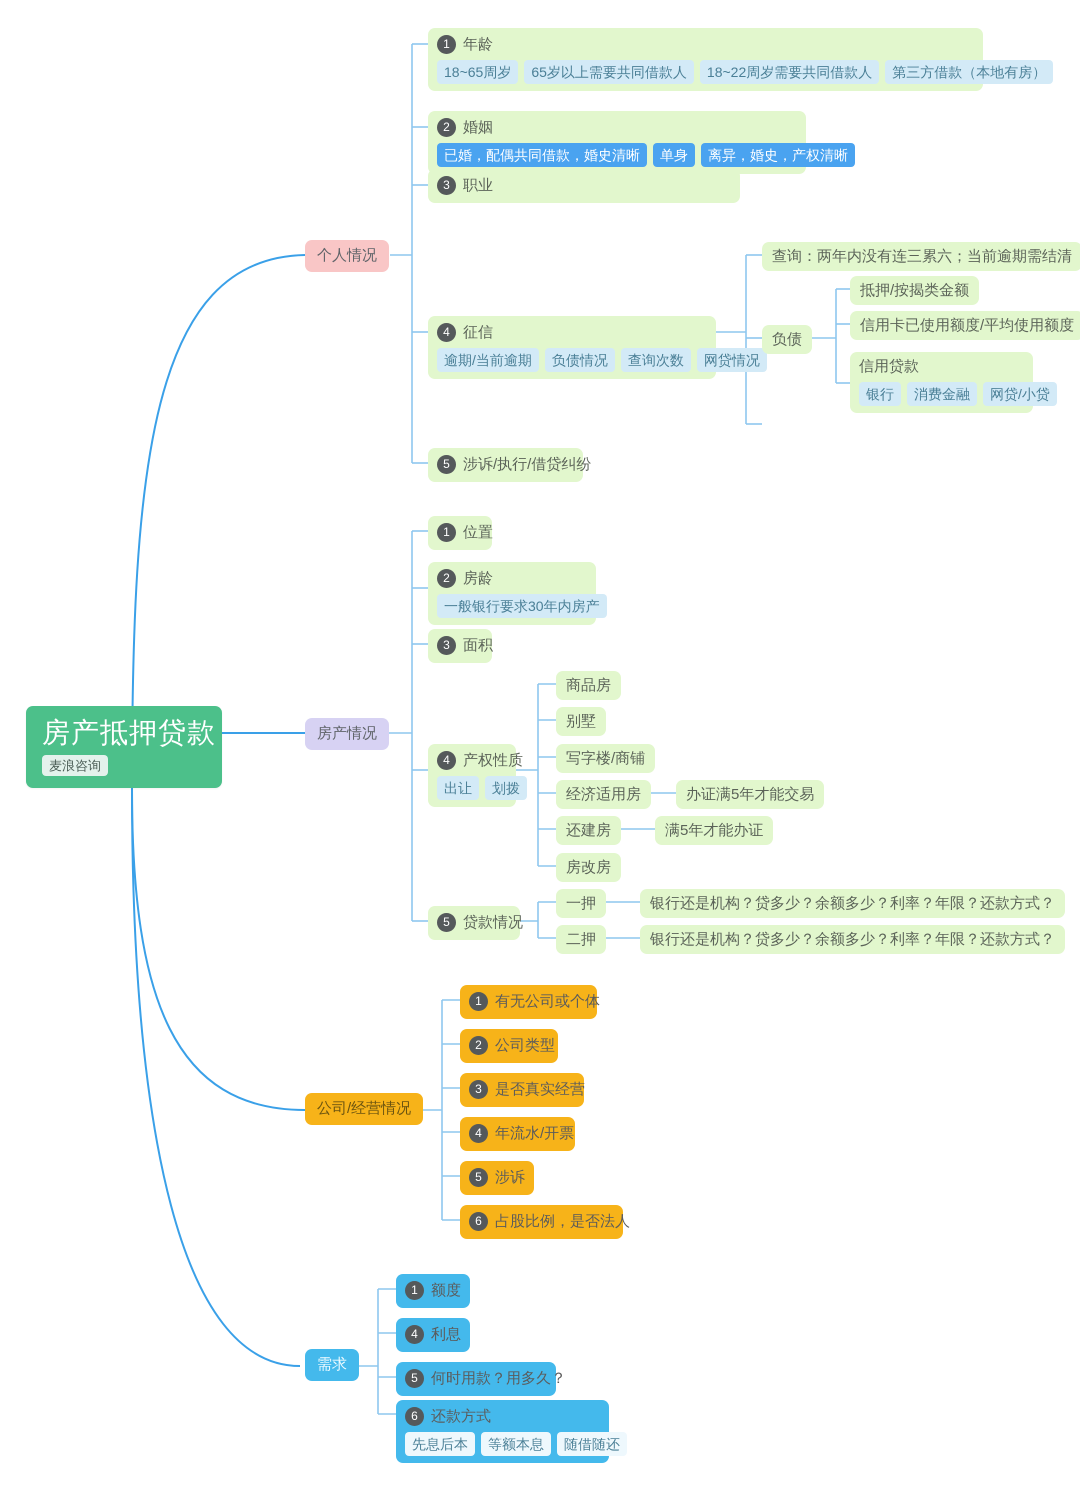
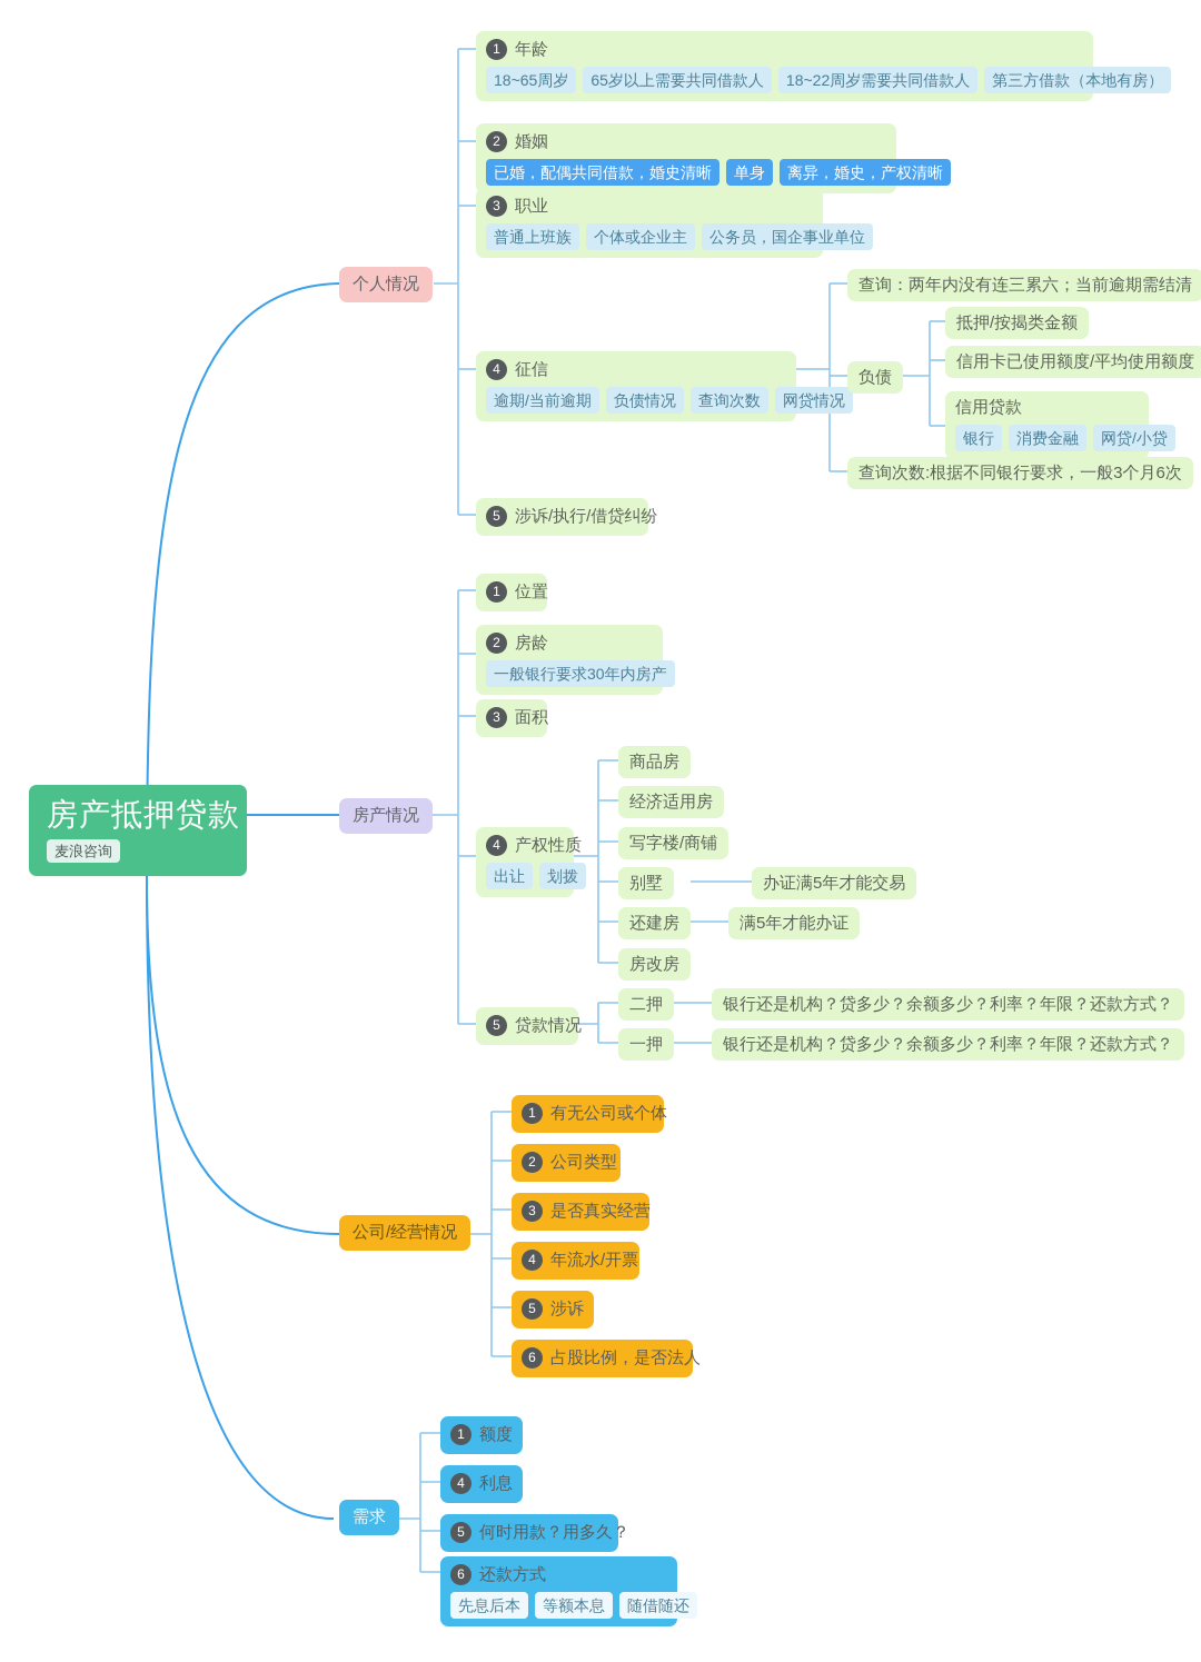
  房产抵押贷款
  麦浪咨询
  个人情况
  房产情况
  公司/经营情况
  需求
  1
  年龄
  18~65周岁
  65岁以上需要共同借款人
  18~22周岁需要共同借款人
  第三方借款（本地有房）
  2
  婚姻
  已婚，配偶共同借款，婚史清晰
  单身
  离异，婚史，产权清晰
  3
  职业
+ 普通上班族
+ 个体或企业主
+ 公务员，国企事业单位
  4
  征信
  逾期/当前逾期
  负债情况
  查询次数
  网贷情况
  5
  涉诉/执行/借贷纠纷
  查询：两年内没有连三累六；当前逾期需结清
  负债
+ 查询次数:根据不同银行要求，一般3个月6次
  抵押/按揭类金额
  信用卡已使用额度/平均使用额度
  信用贷款
  银行
  消费金融
  网贷/小贷
  1
  位置
  2
  房龄
  一般银行要求30年内房产
  3
  面积
  4
  产权性质
  出让
  划拨
  5
  贷款情况
  商品房
- 别墅
+ 经济适用房
  写字楼/商铺
- 经济适用房
+ 别墅
  办证满5年才能交易
  还建房
  满5年才能办证
  房改房
- 一押
+ 二押
  银行还是机构？贷多少？余额多少？利率？年限？还款方式？
- 二押
+ 一押
  银行还是机构？贷多少？余额多少？利率？年限？还款方式？
  1
  有无公司或个体
  2
  公司类型
  3
  是否真实经营
  4
  年流水/开票
  5
  涉诉
  6
  占股比例，是否法人
  1
  额度
  4
  利息
  5
  何时用款？用多久？
  6
  还款方式
  先息后本
  等额本息
  随借随还
